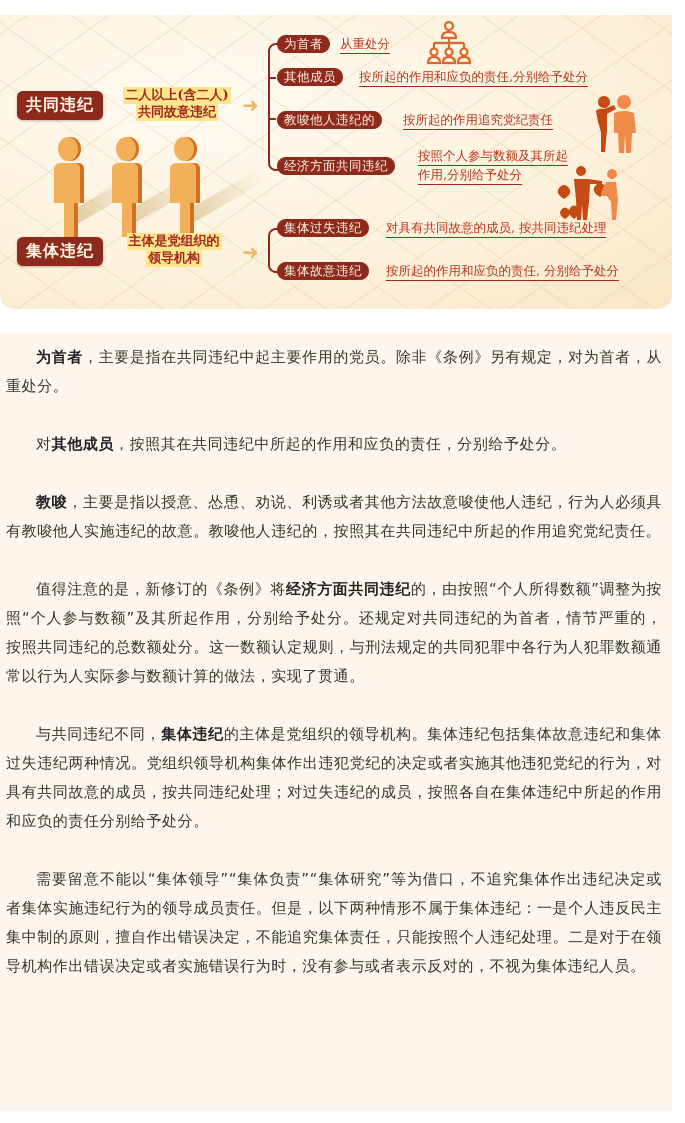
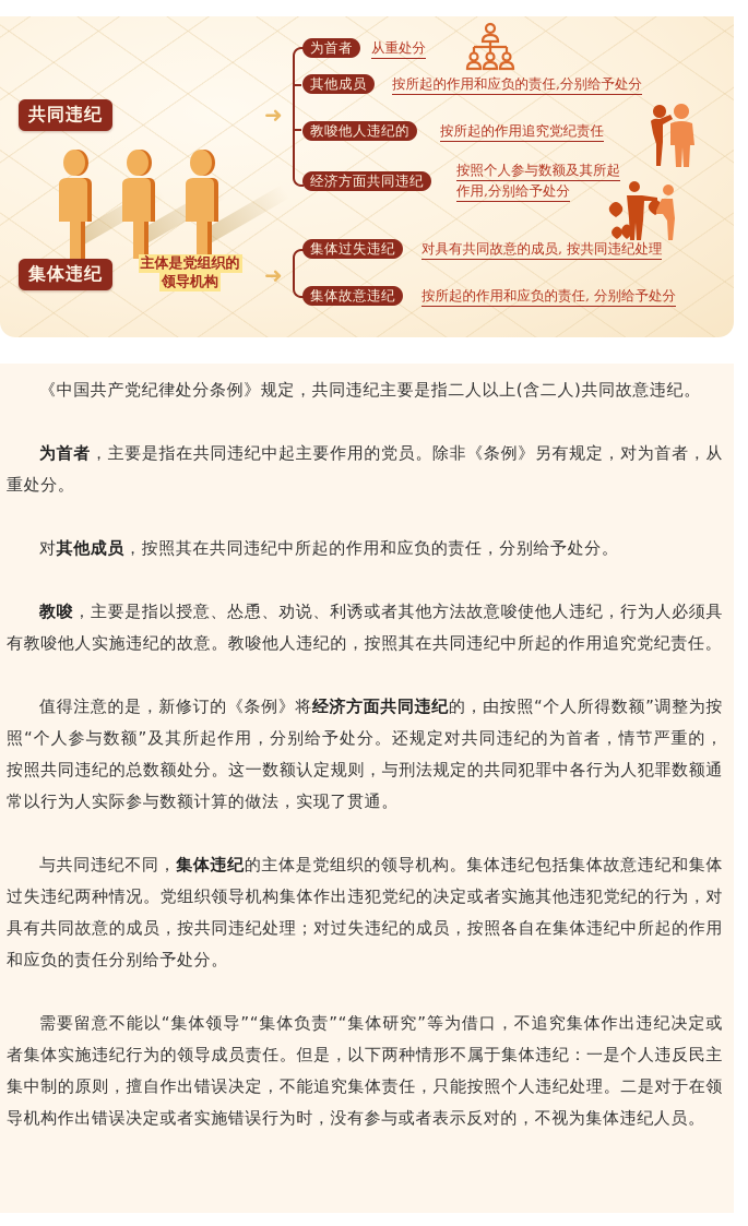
  共同违纪
- 二人以上(含二人)
- 共同故意违纪
  ➜
  为首者
  从重处分
  其他成员
  按所起的作用和应负的责任,分别给予处分
  教唆他人违纪的
  按所起的作用追究党纪责任
  经济方面共同违纪
  按照个人参与数额及其所起
  作用,分别给予处分
  集体违纪
  主体是党组织的
  领导机构
  ➜
  集体过失违纪
  对具有共同故意的成员, 按共同违纪处理
  集体故意违纪
  按所起的作用和应负的责任, 分别给予处分
+ 《中国共产党纪律处分条例》规定，共同违纪主要是指二人以上(含二人)共同故意违纪。
  为首者，主要是指在共同违纪中起主要作用的党员。除非《条例》另有规定，对为首者，从重处分。
  对其他成员，按照其在共同违纪中所起的作用和应负的责任，分别给予处分。
  教唆，主要是指以授意、怂恿、劝说、利诱或者其他方法故意唆使他人违纪，行为人必须具有教唆他人实施违纪的故意。教唆他人违纪的，按照其在共同违纪中所起的作用追究党纪责任。
  值得注意的是，新修订的《条例》将经济方面共同违纪的，由按照“个人所得数额”调整为按照“个人参与数额”及其所起作用，分别给予处分。还规定对共同违纪的为首者，情节严重的，按照共同违纪的总数额处分。这一数额认定规则，与刑法规定的共同犯罪中各行为人犯罪数额通常以行为人实际参与数额计算的做法，实现了贯通。
  与共同违纪不同，集体违纪的主体是党组织的领导机构。集体违纪包括集体故意违纪和集体过失违纪两种情况。党组织领导机构集体作出违犯党纪的决定或者实施其他违犯党纪的行为，对具有共同故意的成员，按共同违纪处理；对过失违纪的成员，按照各自在集体违纪中所起的作用和应负的责任分别给予处分。
  需要留意不能以“集体领导”“集体负责”“集体研究”等为借口，不追究集体作出违纪决定或者集体实施违纪行为的领导成员责任。但是，以下两种情形不属于集体违纪：一是个人违反民主集中制的原则，擅自作出错误决定，不能追究集体责任，只能按照个人违纪处理。二是对于在领导机构作出错误决定或者实施错误行为时，没有参与或者表示反对的，不视为集体违纪人员。
